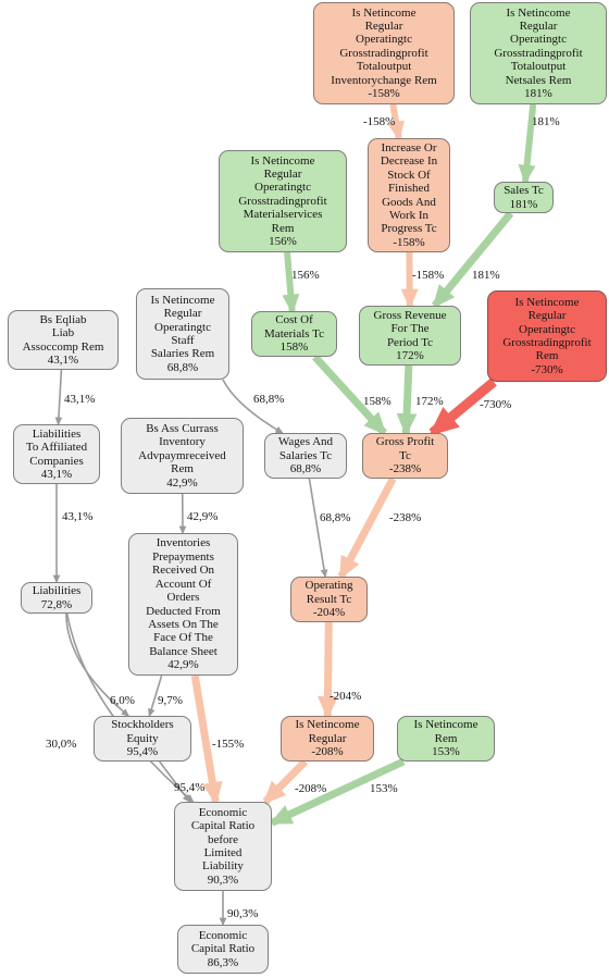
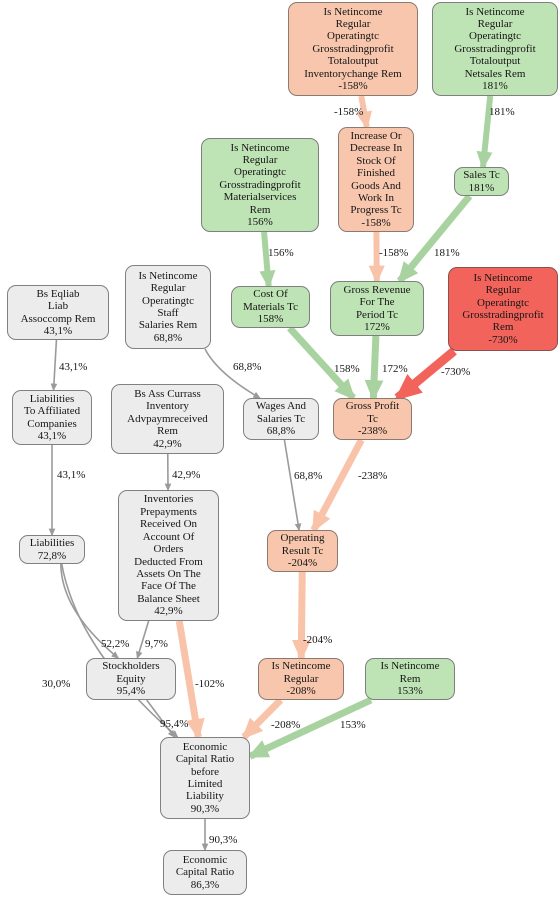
  Is Netincome
  Regular
  Operatingtc
  Grosstradingprofit
  Totaloutput
  Inventorychange Rem
  -158%
  Is Netincome
  Regular
  Operatingtc
  Grosstradingprofit
  Totaloutput
  Netsales Rem
  181%
  Is Netincome
  Regular
  Operatingtc
  Grosstradingprofit
  Materialservices
  Rem
  156%
  Increase Or
  Decrease In
  Stock Of
  Finished
  Goods And
  Work In
  Progress Tc
  -158%
  Sales Tc
  181%
  Bs Eqliab
  Liab
  Assoccomp Rem
  43,1%
  Is Netincome
  Regular
  Operatingtc
  Staff
  Salaries Rem
  68,8%
  Cost Of
  Materials Tc
  158%
  Gross Revenue
  For The
  Period Tc
  172%
  Is Netincome
  Regular
  Operatingtc
  Grosstradingprofit
  Rem
  -730%
  Liabilities
  To Affiliated
  Companies
  43,1%
  Bs Ass Currass
  Inventory
  Advpaymreceived
  Rem
  42,9%
  Wages And
  Salaries Tc
  68,8%
  Gross Profit
  Tc
  -238%
  Liabilities
  72,8%
  Inventories
  Prepayments
  Received On
  Account Of
  Orders
  Deducted From
  Assets On The
  Face Of The
  Balance Sheet
  42,9%
  Operating
  Result Tc
  -204%
  Stockholders
  Equity
  95,4%
  Is Netincome
  Regular
  -208%
  Is Netincome
  Rem
  153%
  Economic
  Capital Ratio
  before
  Limited
  Liability
  90,3%
  Economic
  Capital Ratio
  86,3%
  -158%
  181%
  156%
  -158%
  181%
  43,1%
  68,8%
  158%
  172%
  -730%
  43,1%
  42,9%
  68,8%
  -238%
- 6,0%
+ 52,2%
  30,0%
  9,7%
- -155%
+ -102%
  -204%
  95,4%
  -208%
  153%
  90,3%
